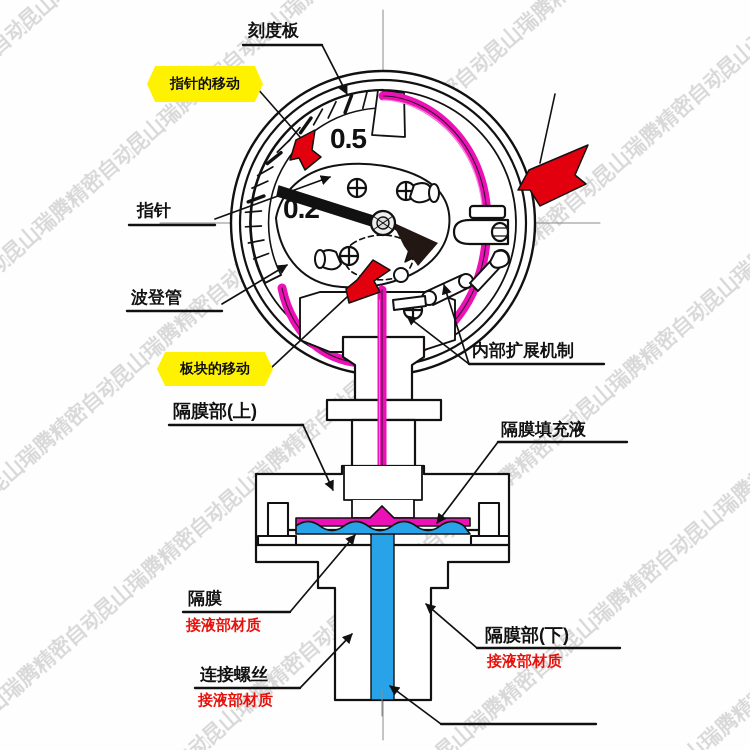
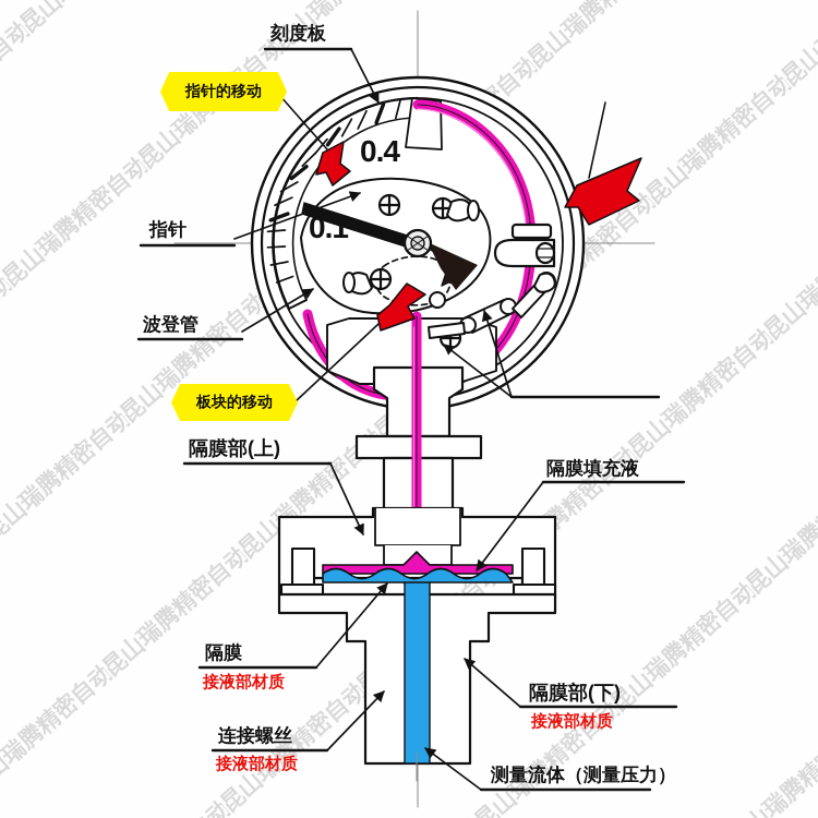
  指针的移动
  板块的移动
- 0.5
+ 0.4
- 0.2
+ 0.1
  刻度板
  指针
  波登管
- 内部扩展机制
  隔膜部(上)
  隔膜填充液
  隔膜
  接液部材质
  连接螺丝
  接液部材质
  隔膜部(下)
  接液部材质
+ 测量流体（测量压力）
